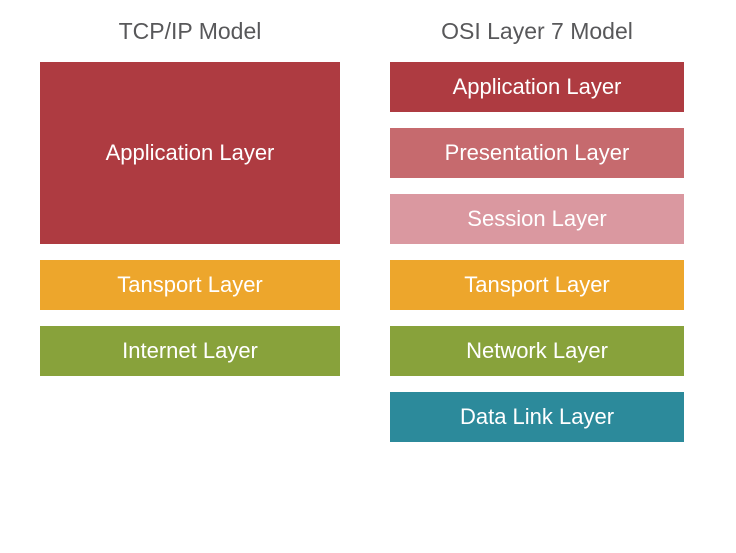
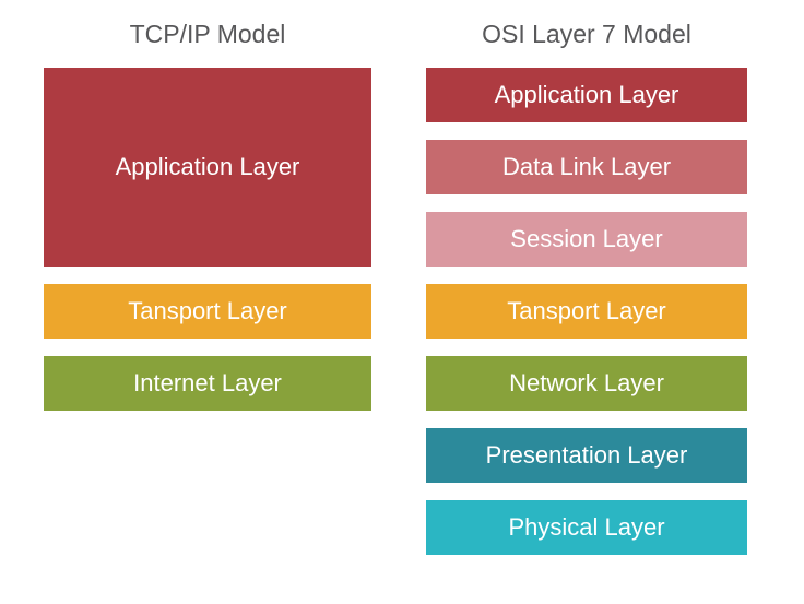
  TCP/IP Model
  Application Layer
  Tansport Layer
  Internet Layer
  OSI Layer 7 Model
  Application Layer
- Presentation Layer
+ Data Link Layer
  Session Layer
  Tansport Layer
  Network Layer
- Data Link Layer
+ Presentation Layer
+ Physical Layer
